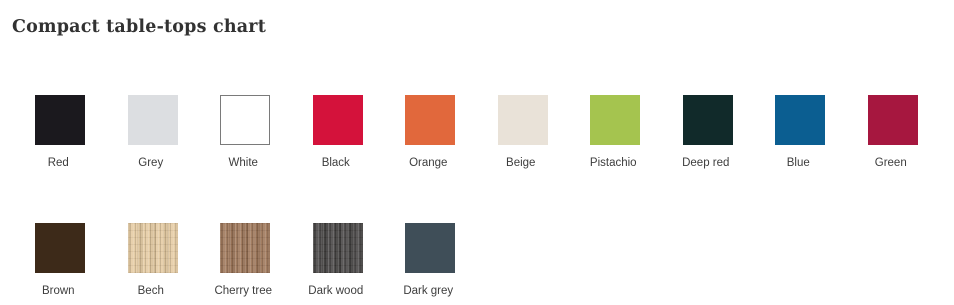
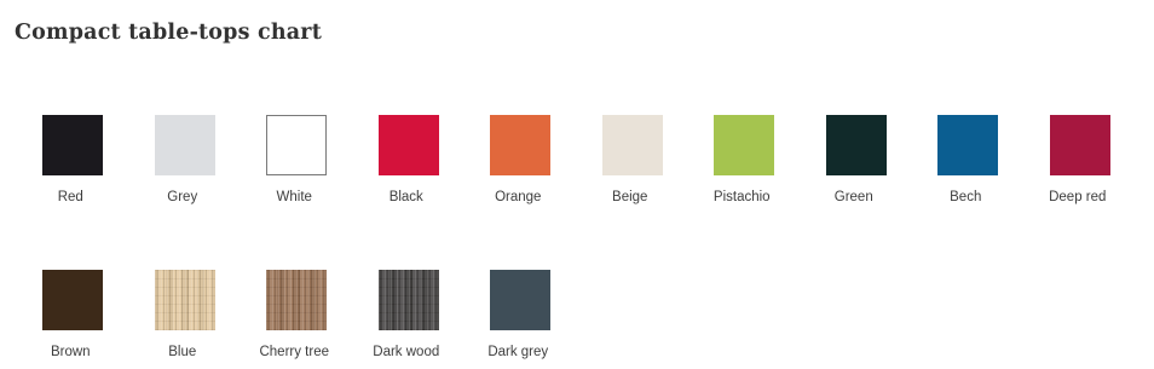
  Compact table-tops chart
  Red
  Grey
  White
  Black
  Orange
  Beige
  Pistachio
- Deep red
+ Green
- Blue
+ Bech
- Green
+ Deep red
  Brown
- Bech
+ Blue
  Cherry tree
  Dark wood
  Dark grey
